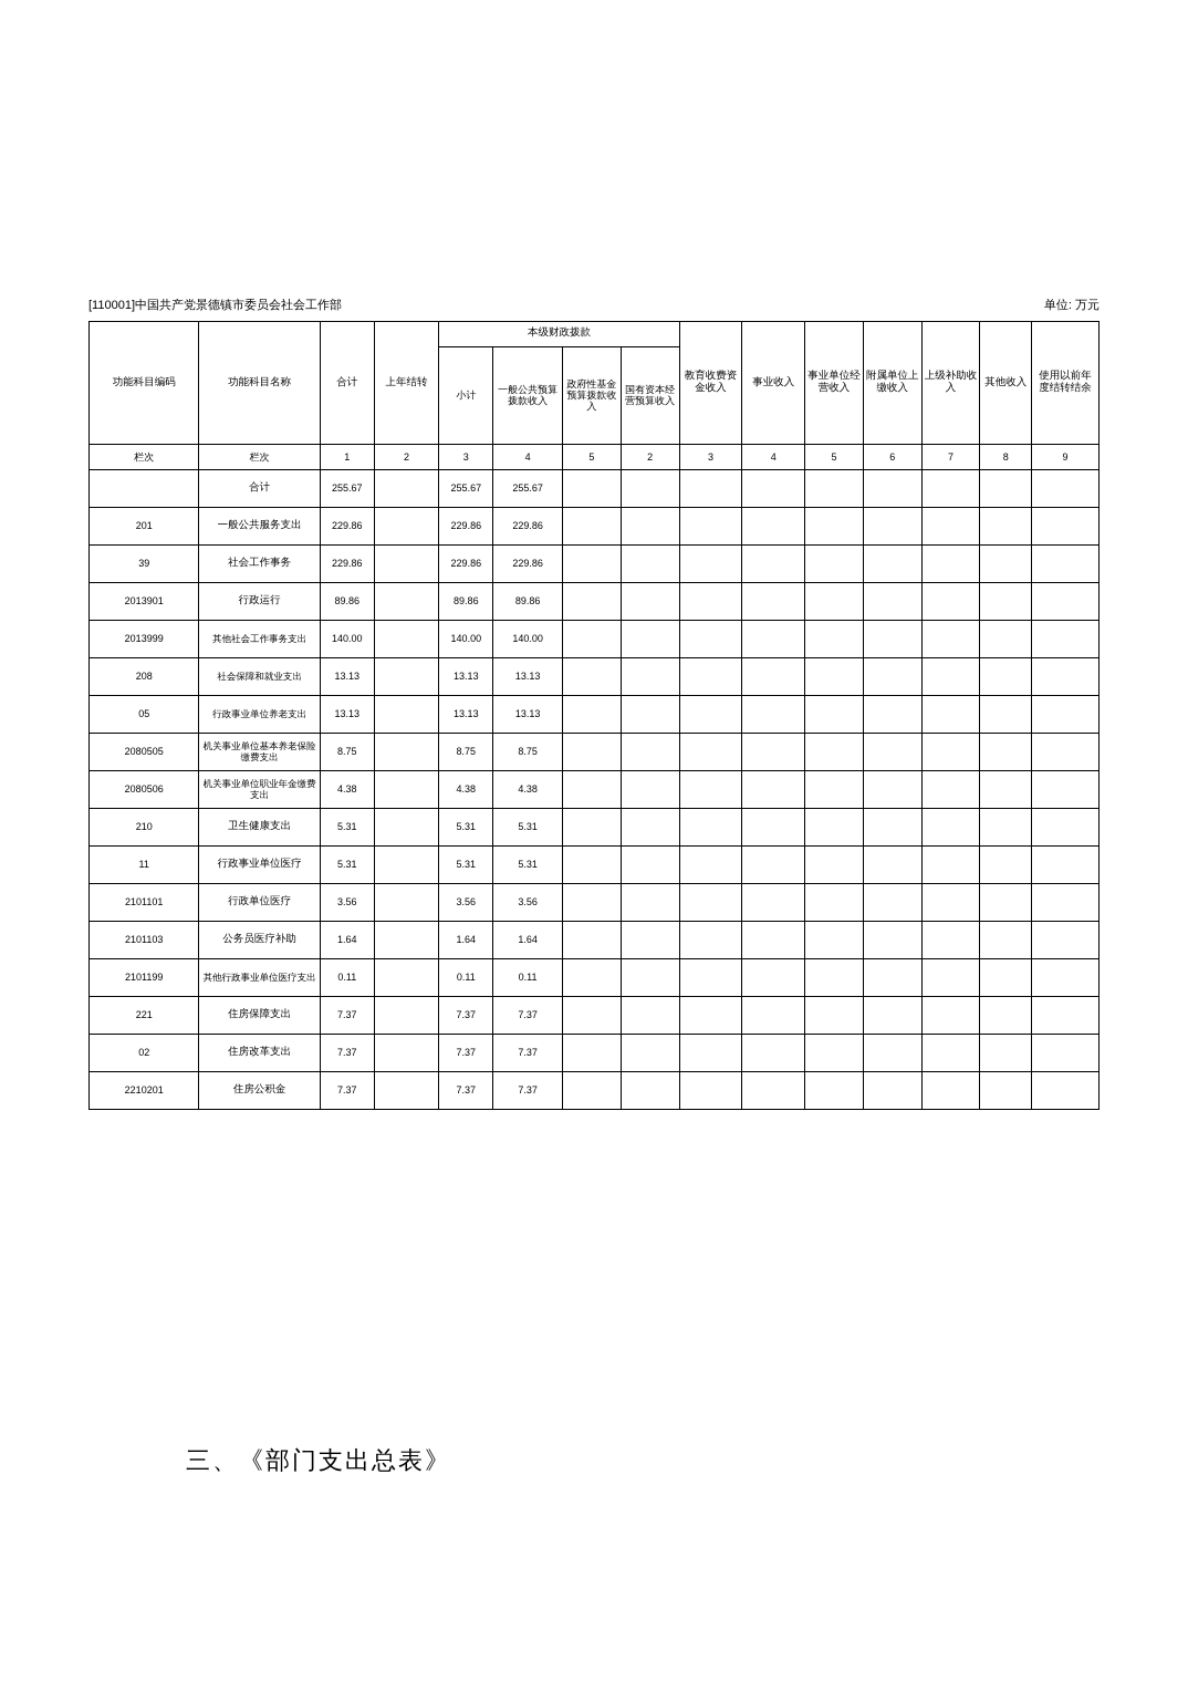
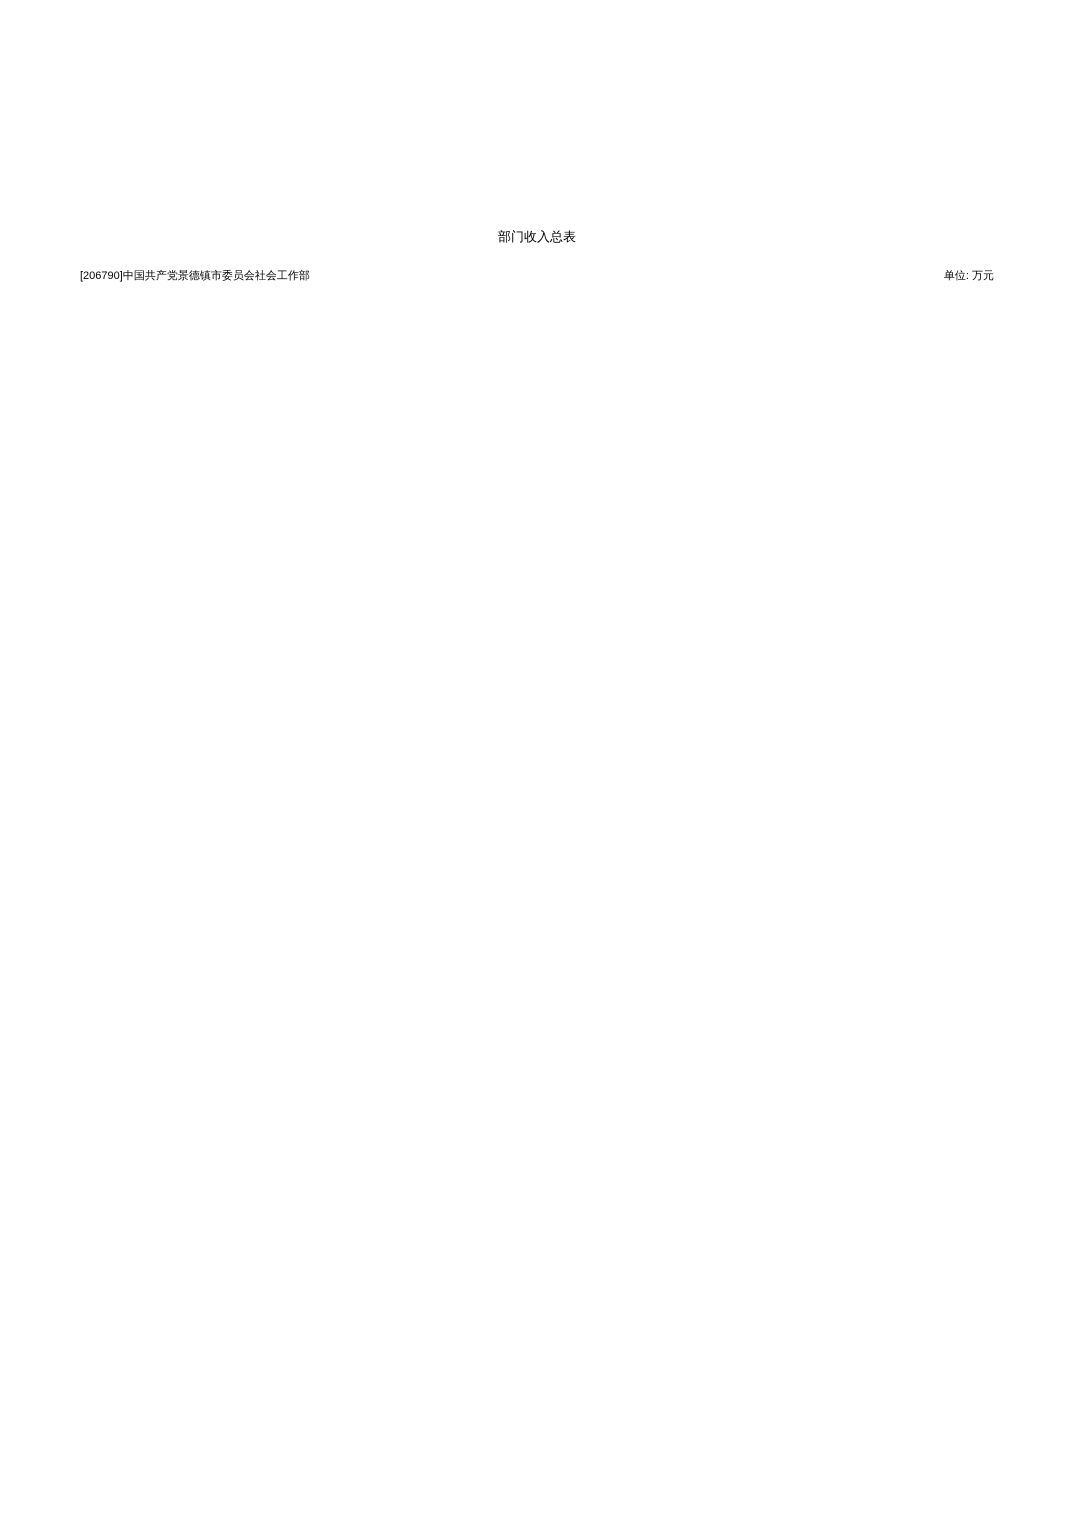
+ 部门收入总表
- [110001]中国共产党景德镇市委员会社会工作部
+ [206790]中国共产党景德镇市委员会社会工作部
  单位: 万元
- 功能科目编码	功能科目名称	合计	上年结转	本级财政拨款	教育收费资金收入	事业收入	事业单位经营收入	附属单位上缴收入	上级补助收入	其他收入	使用以前年度结转结余
- 小计	一般公共预算拨款收入	政府性基金预算拨款收入	国有资本经营预算收入
- 栏次	栏次	1	2	3	4	5	2	3	4	5	6	7	8	9
- 	合计	255.67		255.67	255.67
- 201	一般公共服务支出	229.86		229.86	229.86
- 39	社会工作事务	229.86		229.86	229.86
- 2013901	行政运行	89.86		89.86	89.86
- 2013999	其他社会工作事务支出	140.00		140.00	140.00
- 208	社会保障和就业支出	13.13		13.13	13.13
- 05	行政事业单位养老支出	13.13		13.13	13.13
- 2080505	机关事业单位基本养老保险缴费支出	8.75		8.75	8.75
- 2080506	机关事业单位职业年金缴费支出	4.38		4.38	4.38
- 210	卫生健康支出	5.31		5.31	5.31
- 11	行政事业单位医疗	5.31		5.31	5.31
- 2101101	行政单位医疗	3.56		3.56	3.56
- 2101103	公务员医疗补助	1.64		1.64	1.64
- 2101199	其他行政事业单位医疗支出	0.11		0.11	0.11
- 221	住房保障支出	7.37		7.37	7.37
- 02	住房改革支出	7.37		7.37	7.37
- 2210201	住房公积金	7.37		7.37	7.37
- 三、《部门支出总表》
